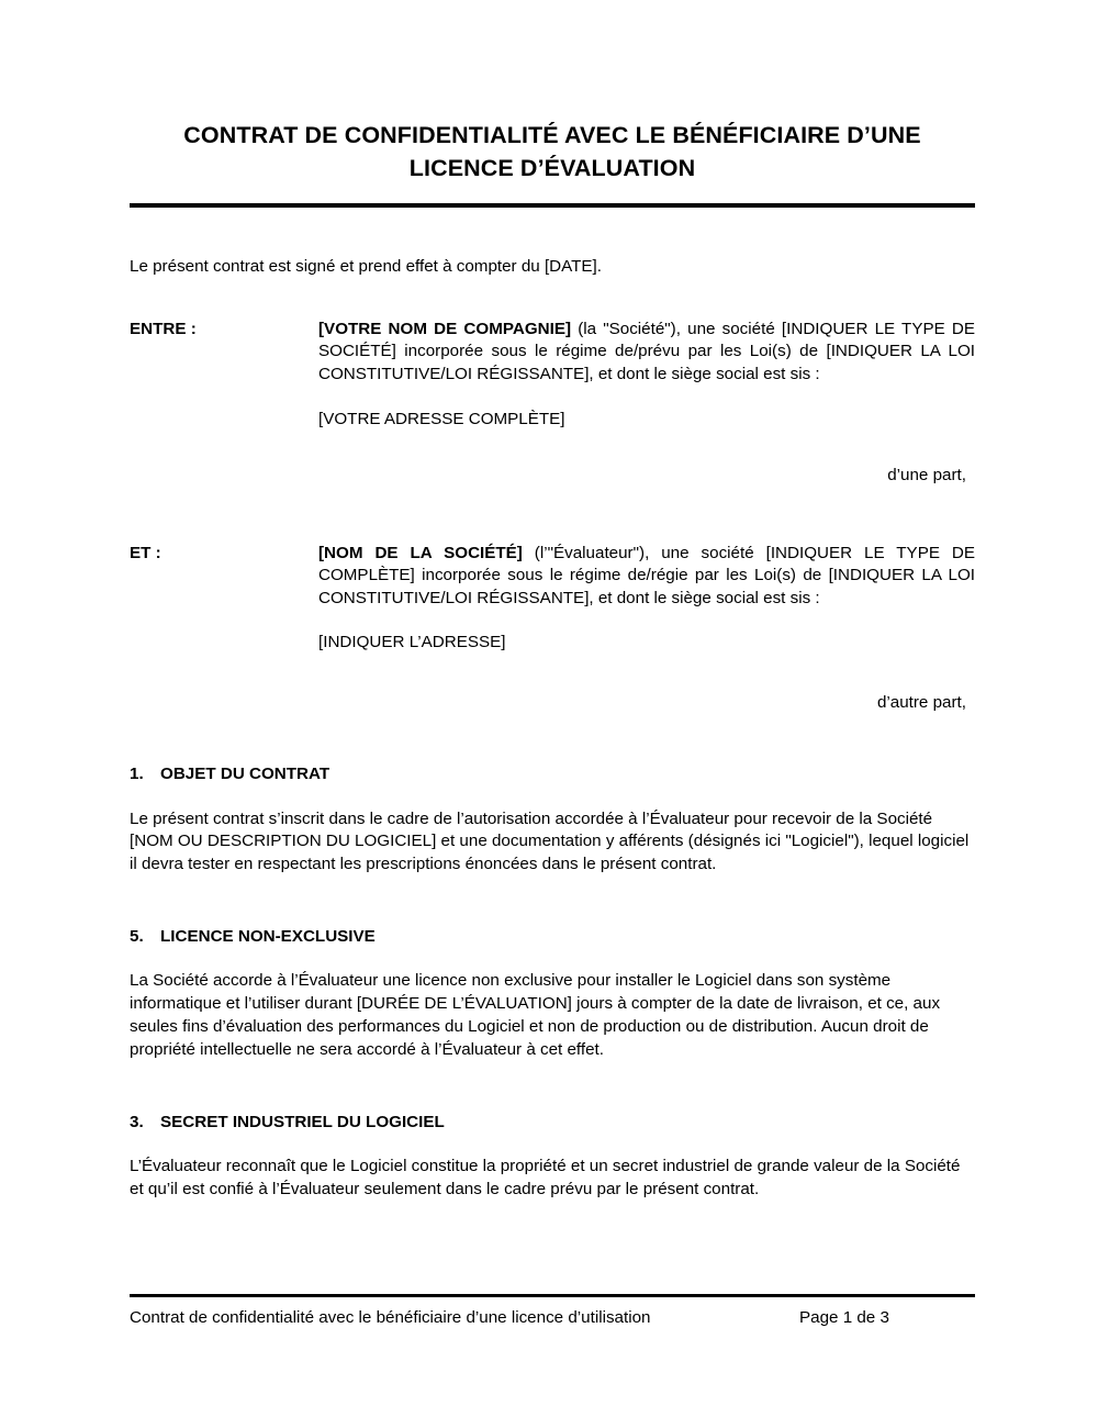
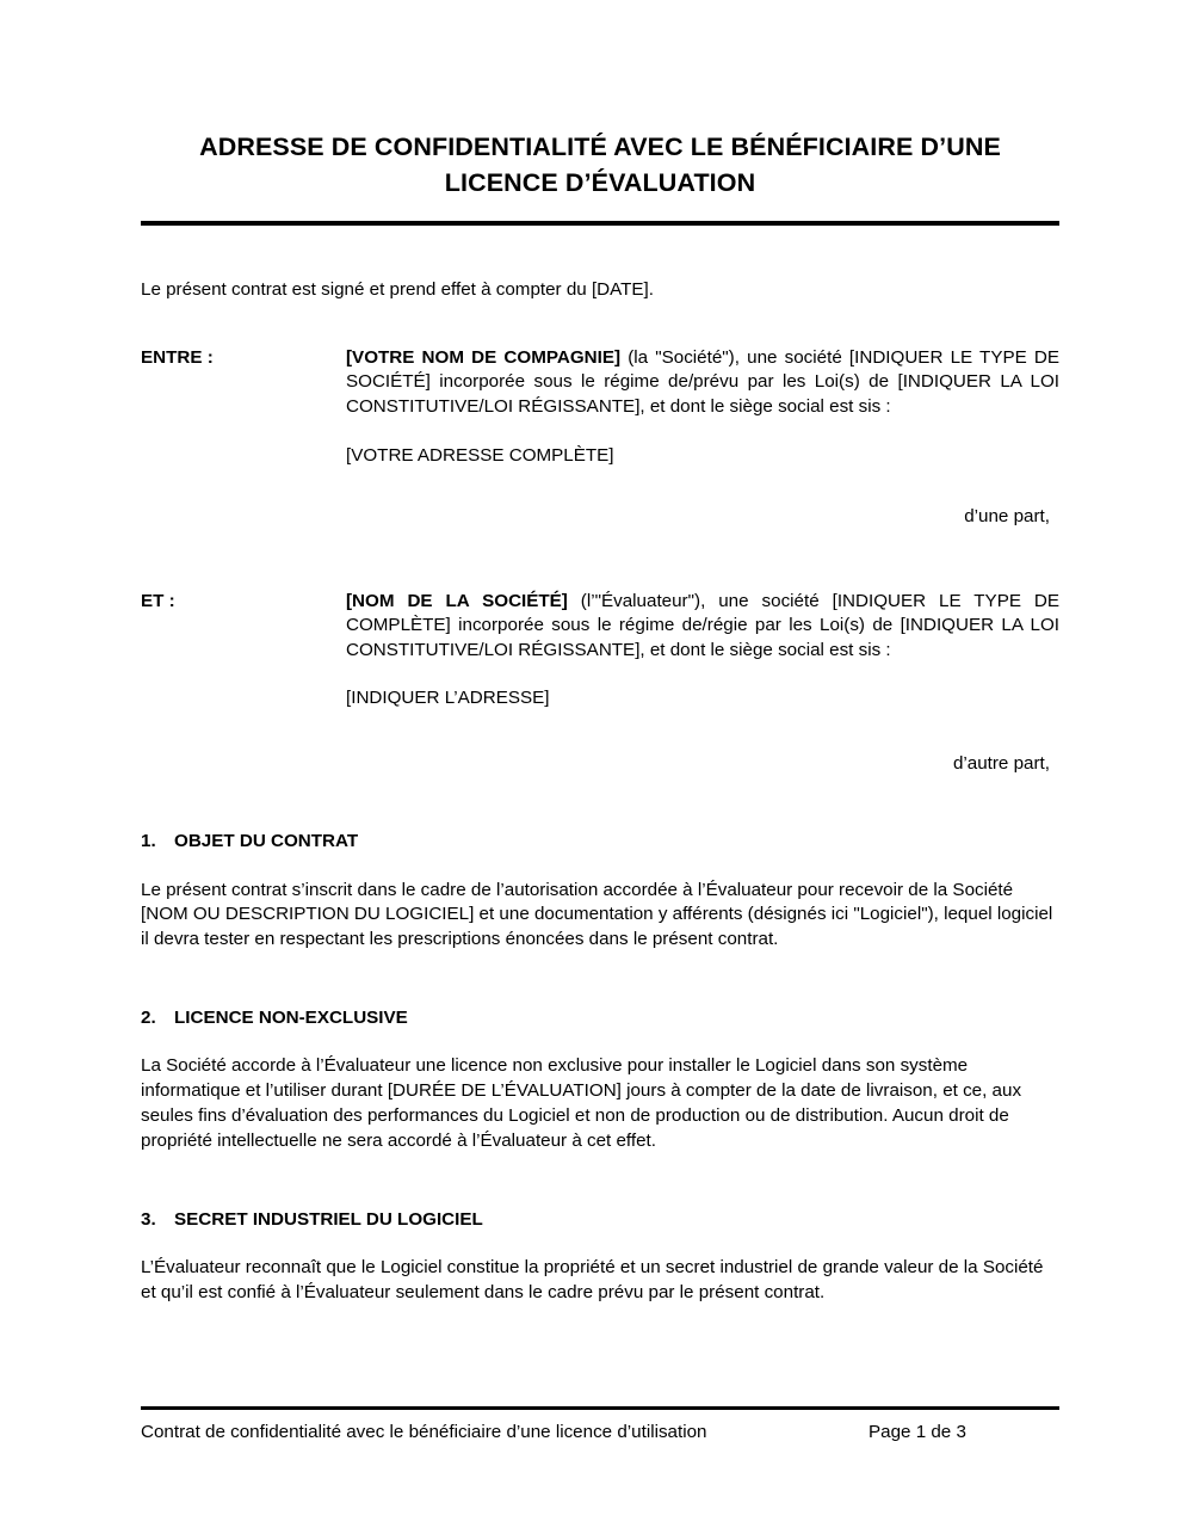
- CONTRAT DE CONFIDENTIALITÉ AVEC LE BÉNÉFICIAIRE D’UNE LICENCE D’ÉVALUATION
+ ADRESSE DE CONFIDENTIALITÉ AVEC LE BÉNÉFICIAIRE D’UNE LICENCE D’ÉVALUATION
  Le présent contrat est signé et prend effet à compter du [DATE].
  ENTRE :
  [VOTRE NOM DE COMPAGNIE] (la "Société"), une société [INDIQUER LE TYPE DE SOCIÉTÉ] incorporée sous le régime de/prévu par les Loi(s) de [INDIQUER LA LOI CONSTITUTIVE/LOI RÉGISSANTE], et dont le siège social est sis :
  [VOTRE ADRESSE COMPLÈTE]
  d’une part,
  ET :
  [NOM DE LA SOCIÉTÉ] (l’"Évaluateur"), une société [INDIQUER LE TYPE DE COMPLÈTE] incorporée sous le régime de/régie par les Loi(s) de [INDIQUER LA LOI CONSTITUTIVE/LOI RÉGISSANTE], et dont le siège social est sis :
  [INDIQUER L’ADRESSE]
  d’autre part,
  1.
  OBJET DU CONTRAT
  Le présent contrat s’inscrit dans le cadre de l’autorisation accordée à l’Évaluateur pour recevoir de la Société [NOM OU DESCRIPTION DU LOGICIEL] et une documentation y afférents (désignés ici "Logiciel"), lequel logiciel il devra tester en respectant les prescriptions énoncées dans le présent contrat.
- 5.
+ 2.
  LICENCE NON-EXCLUSIVE
  La Société accorde à l’Évaluateur une licence non exclusive pour installer le Logiciel dans son système informatique et l’utiliser durant [DURÉE DE L’ÉVALUATION] jours à compter de la date de livraison, et ce, aux seules fins d’évaluation des performances du Logiciel et non de production ou de distribution. Aucun droit de propriété intellectuelle ne sera accordé à l’Évaluateur à cet effet.
  3.
  SECRET INDUSTRIEL DU LOGICIEL
  L’Évaluateur reconnaît que le Logiciel constitue la propriété et un secret industriel de grande valeur de la Société et qu’il est confié à l’Évaluateur seulement dans le cadre prévu par le présent contrat.
  Contrat de confidentialité avec le bénéficiaire d’une licence d’utilisation
  Page 1 de 3
